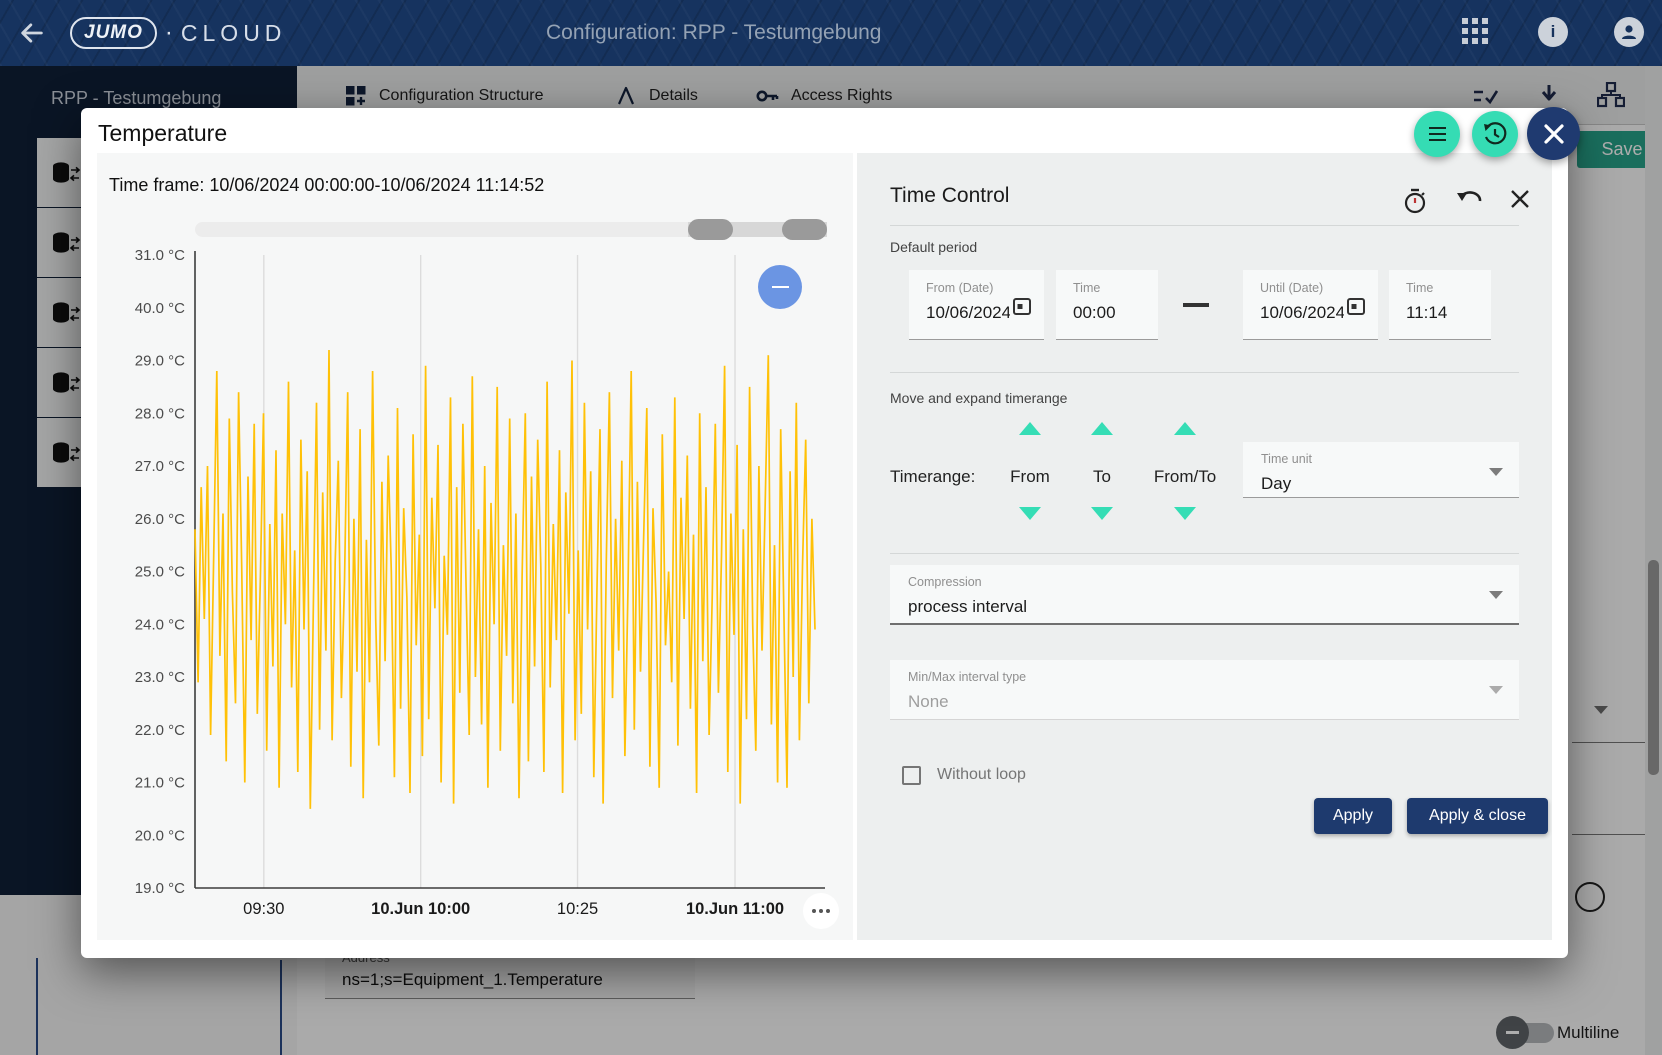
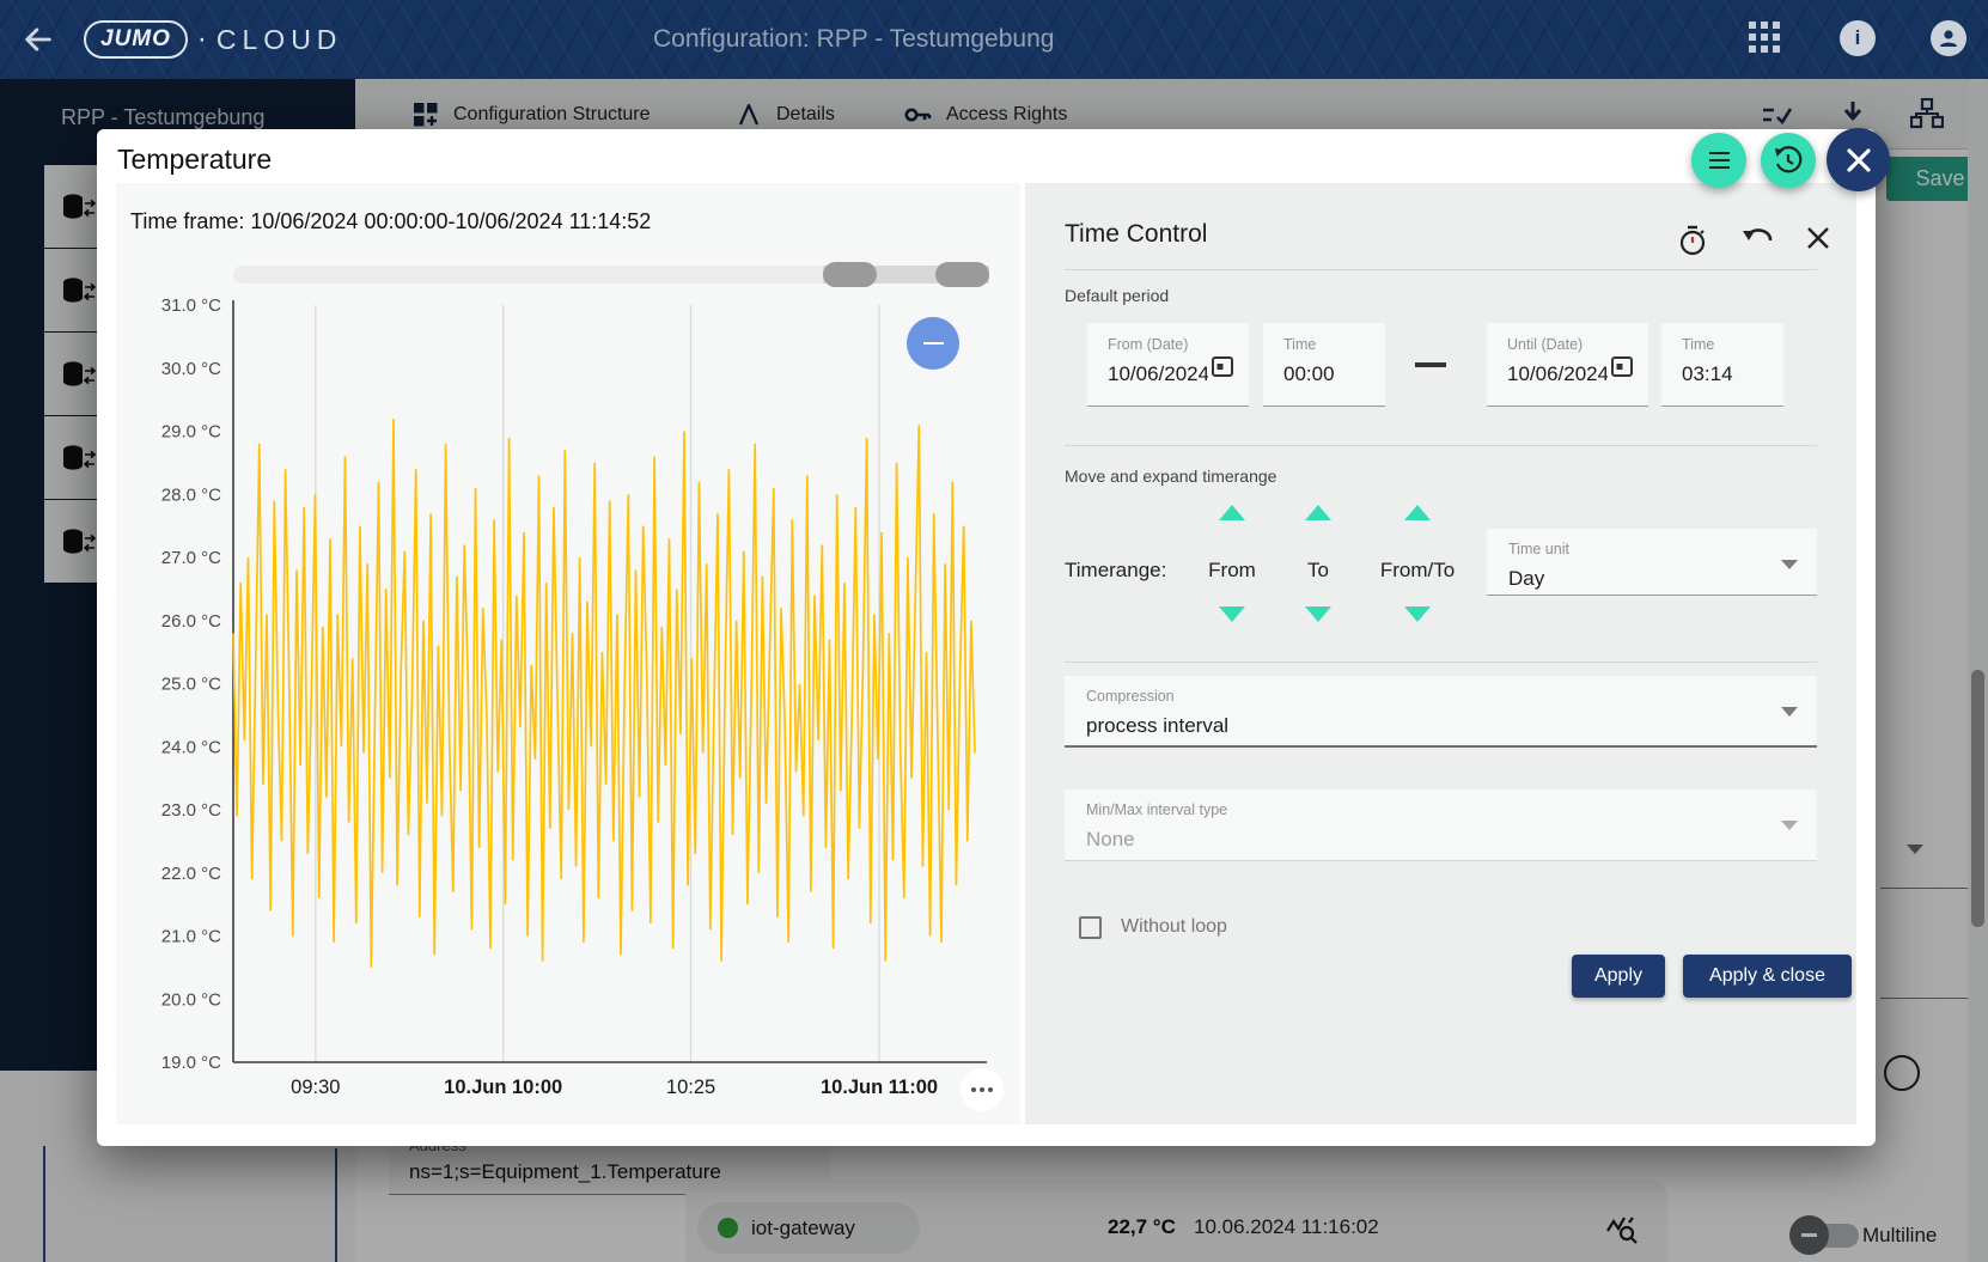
  JUMO
  ·
  CLOUD
  Configuration: RPP - Testumgebung
  i
  Configuration Structure
  Details
  Access Rights
  Save
  RPP - Testumgebung
  ns=1;s=Equipment_1.Temperature
+ iot-gateway
+ 22,7 °C
+ 10.06.2024 11:16:02
  Multiline
  Temperature
  Time frame: 10/06/2024 00:00:00-10/06/2024 11:14:52
  09:30
  10.Jun 10:00
  10:25
  10.Jun 11:00
  31.0 °C
- 40.0 °C
+ 30.0 °C
  29.0 °C
  28.0 °C
  27.0 °C
  26.0 °C
  25.0 °C
  24.0 °C
  23.0 °C
  22.0 °C
  21.0 °C
  20.0 °C
  19.0 °C
  Time Control
  Default period
  From (Date)
  10/06/2024
  Time
  00:00
  Until (Date)
  10/06/2024
  Time
- 11:14
+ 03:14
  Move and expand timerange
  Timerange:
  From
  To
  From/To
  Time unit
  Day
  Compression
  process interval
  Min/Max interval type
  None
  Without loop
  Apply
  Apply & close
